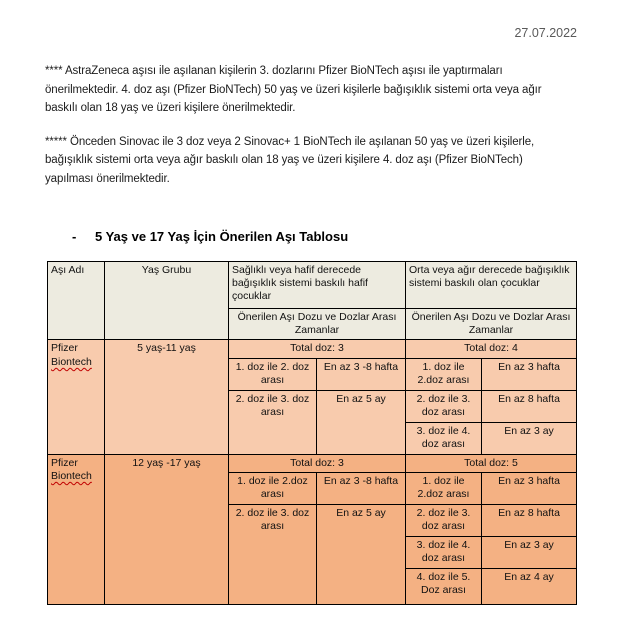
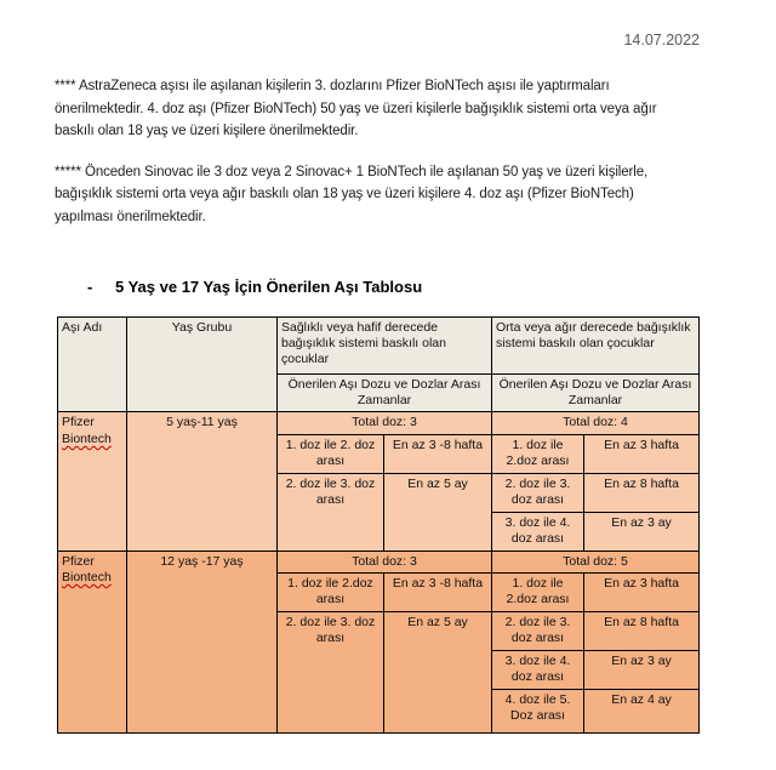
- 27.07.2022
+ 14.07.2022
  **** AstraZeneca aşısı ile aşılanan kişilerin 3. dozlarını Pfizer BioNTech aşısı ile yaptırmaları
  önerilmektedir. 4. doz aşı (Pfizer BioNTech) 50 yaş ve üzeri kişilerle bağışıklık sistemi orta veya ağır
  baskılı olan 18 yaş ve üzeri kişilere önerilmektedir.
  ***** Önceden Sinovac ile 3 doz veya 2 Sinovac+ 1 BioNTech ile aşılanan 50 yaş ve üzeri kişilerle,
  bağışıklık sistemi orta veya ağır baskılı olan 18 yaş ve üzeri kişilere 4. doz aşı (Pfizer BioNTech)
  yapılması önerilmektedir.
  -
  5 Yaş ve 17 Yaş İçin Önerilen Aşı Tablosu
- Aşı Adı	Yaş Grubu	Sağlıklı veya hafif derecede bağışıklık sistemi baskılı hafif çocuklar	Orta veya ağır derecede bağışıklık sistemi baskılı olan çocuklar
+ Aşı Adı	Yaş Grubu	Sağlıklı veya hafif derecede bağışıklık sistemi baskılı olan çocuklar	Orta veya ağır derecede bağışıklık sistemi baskılı olan çocuklar
  Önerilen Aşı Dozu ve Dozlar Arası Zamanlar	Önerilen Aşı Dozu ve Dozlar Arası Zamanlar
  Pfizer Biontech	5 yaş-11 yaş	Total doz: 3	Total doz: 4
  1. doz ile 2. doz arası	En az 3 -8 hafta	1. doz ile 2.doz arası	En az 3 hafta
  2. doz ile 3. doz arası	En az 5 ay	2. doz ile 3. doz arası	En az 8 hafta
  3. doz ile 4. doz arası	En az 3 ay
  Pfizer Biontech	12 yaş -17 yaş	Total doz: 3	Total doz: 5
  1. doz ile 2.doz arası	En az 3 -8 hafta	1. doz ile 2.doz arası	En az 3 hafta
  2. doz ile 3. doz arası	En az 5 ay	2. doz ile 3. doz arası	En az 8 hafta
  3. doz ile 4. doz arası	En az 3 ay
  4. doz ile 5. Doz arası	En az 4 ay
